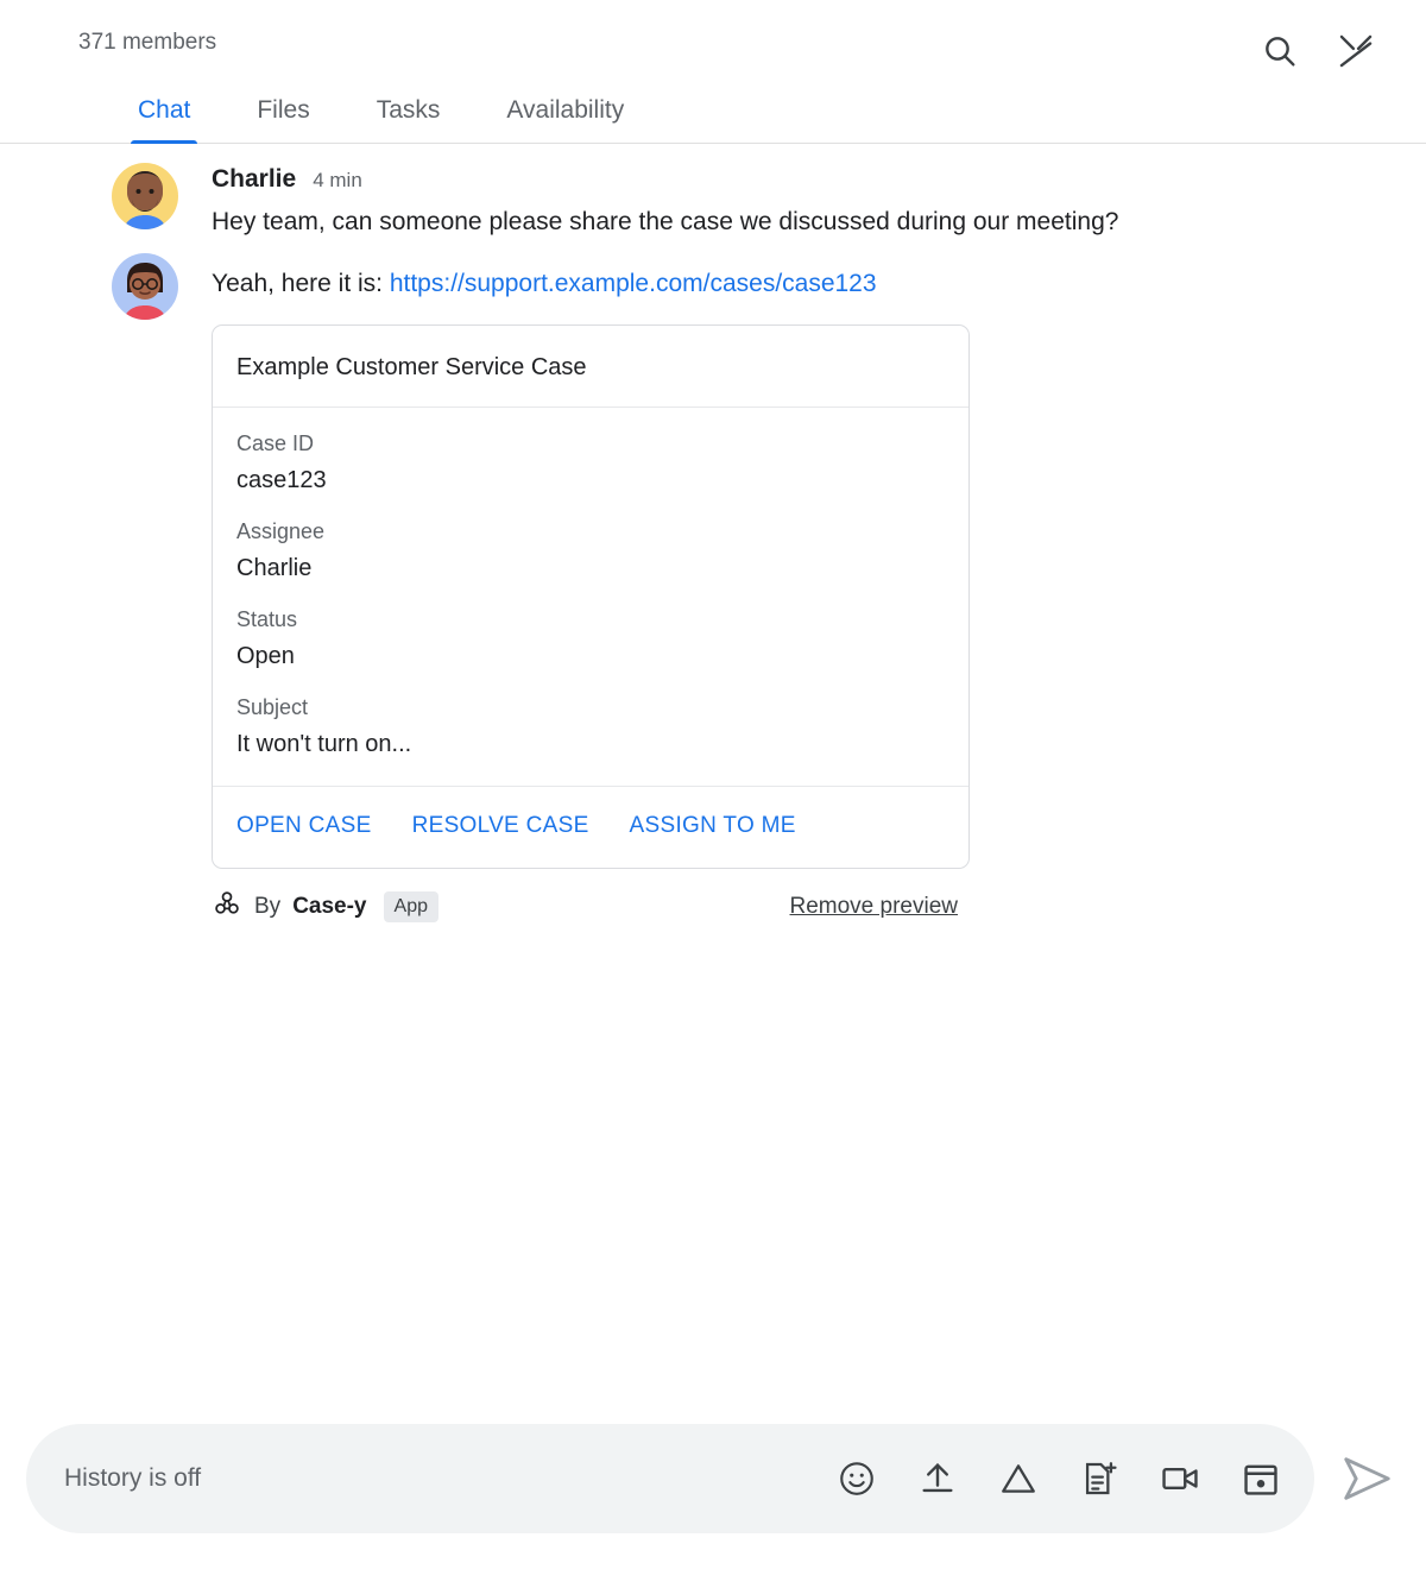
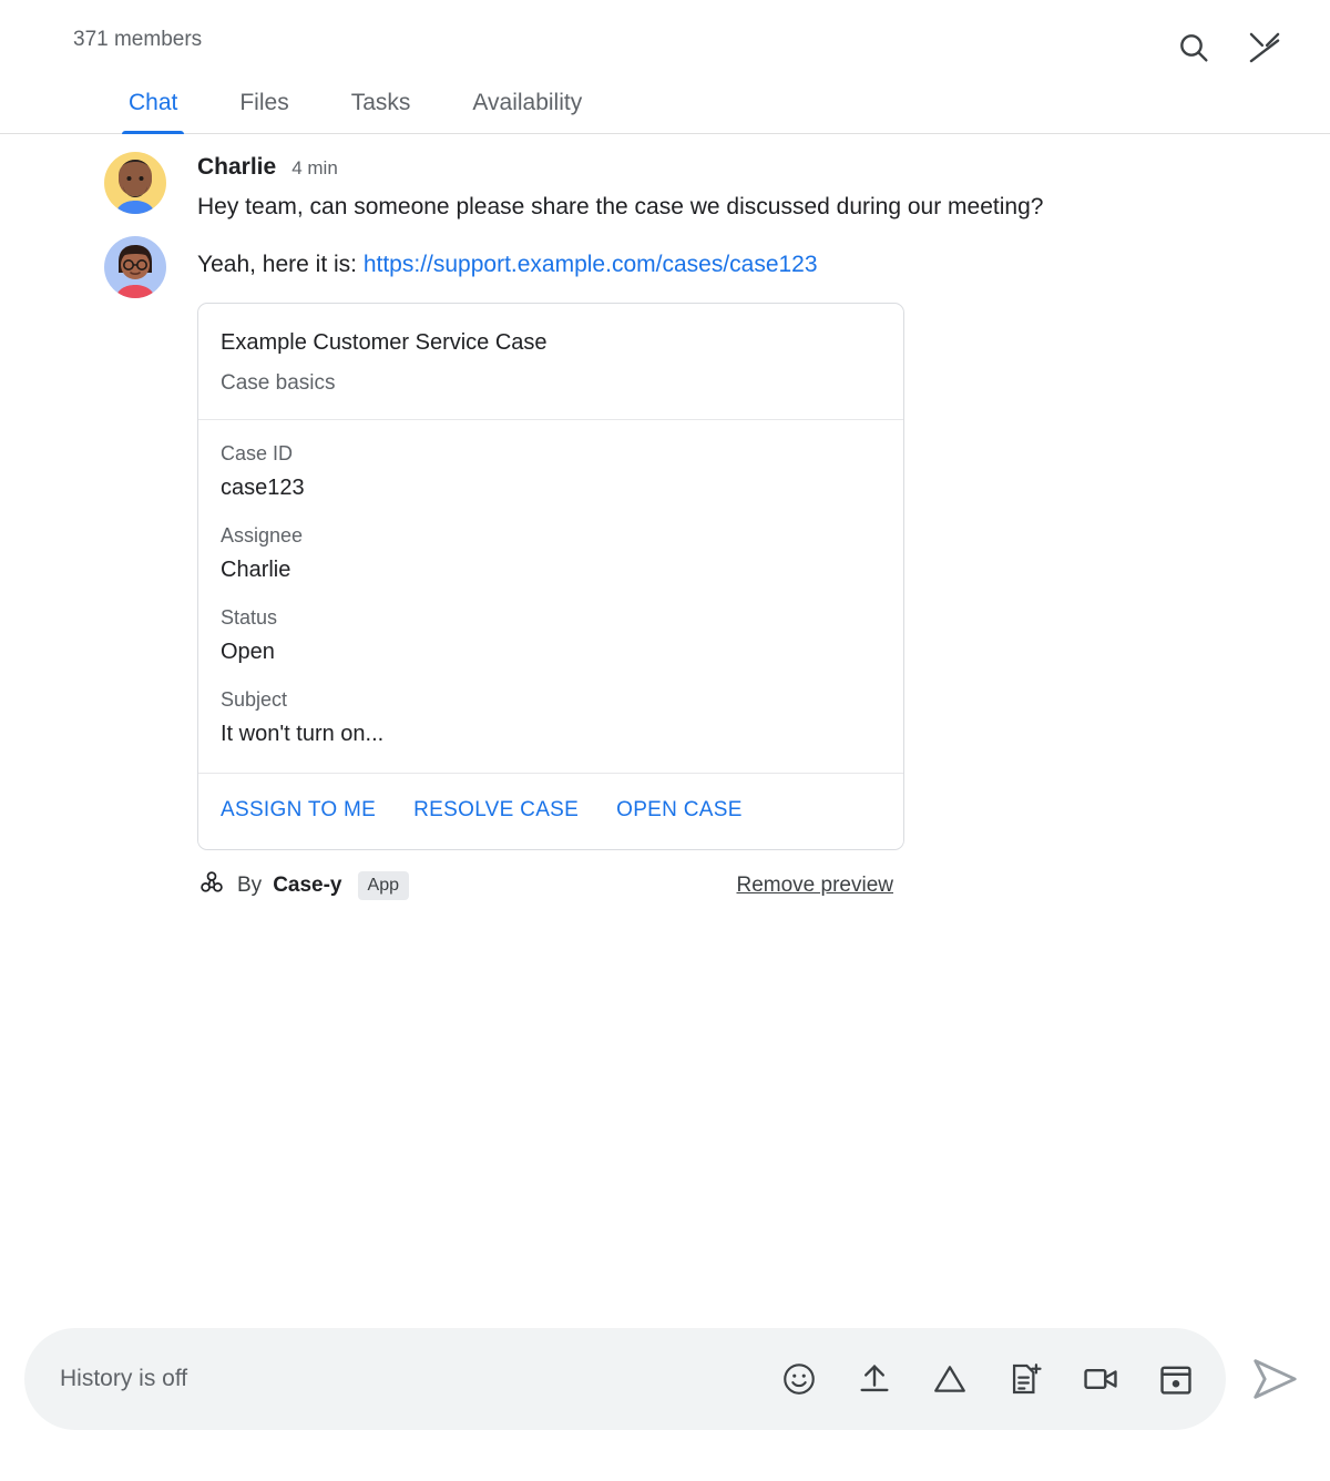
  371 members
  Chat
  Files
  Tasks
  Availability
  Charlie
  4 min
  Hey team, can someone please share the case we discussed during our meeting?
  Yeah, here it is: https://support.example.com/cases/case123
  Example Customer Service Case
+ Case basics
  Case ID
  case123
  Assignee
  Charlie
  Status
  Open
  Subject
  It won't turn on...
- OPEN CASE
+ ASSIGN TO ME
  RESOLVE CASE
- ASSIGN TO ME
+ OPEN CASE
  By
  Case-y
  App
  Remove preview
  History is off
